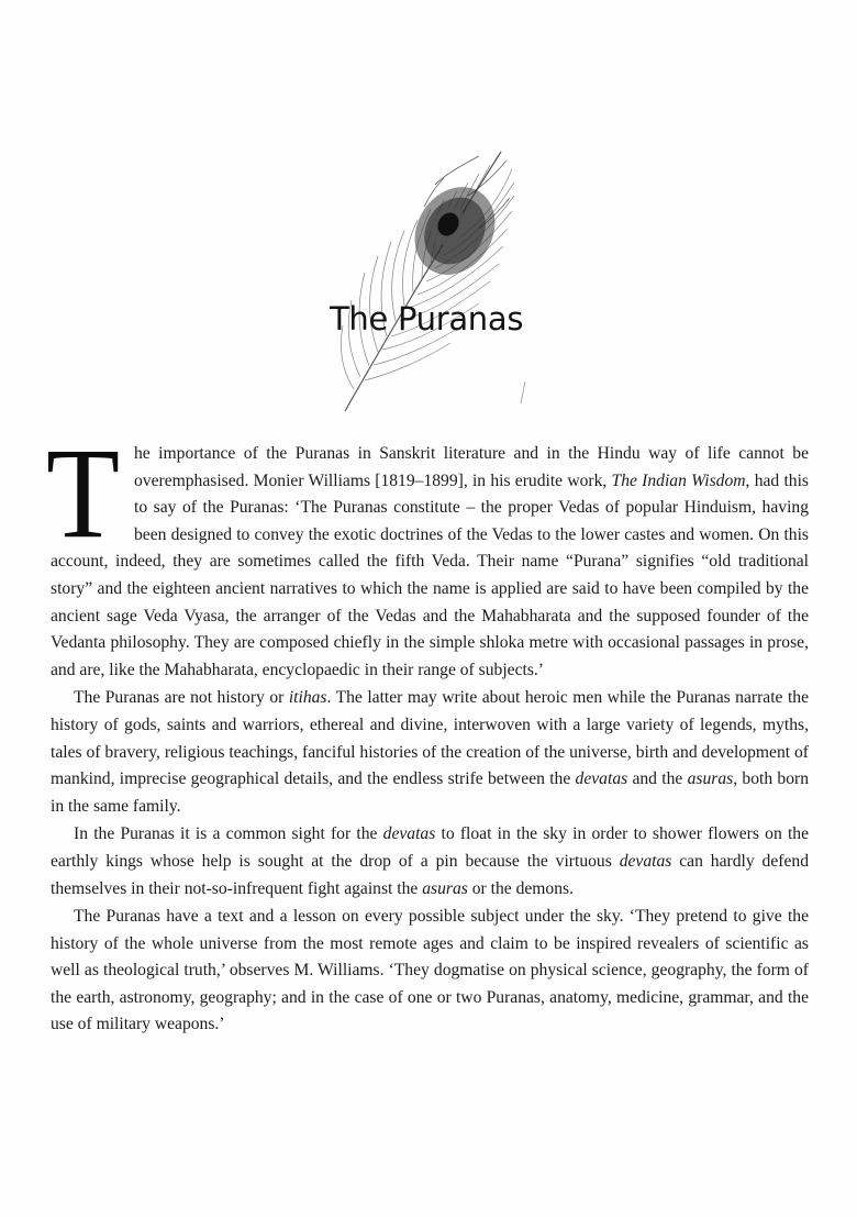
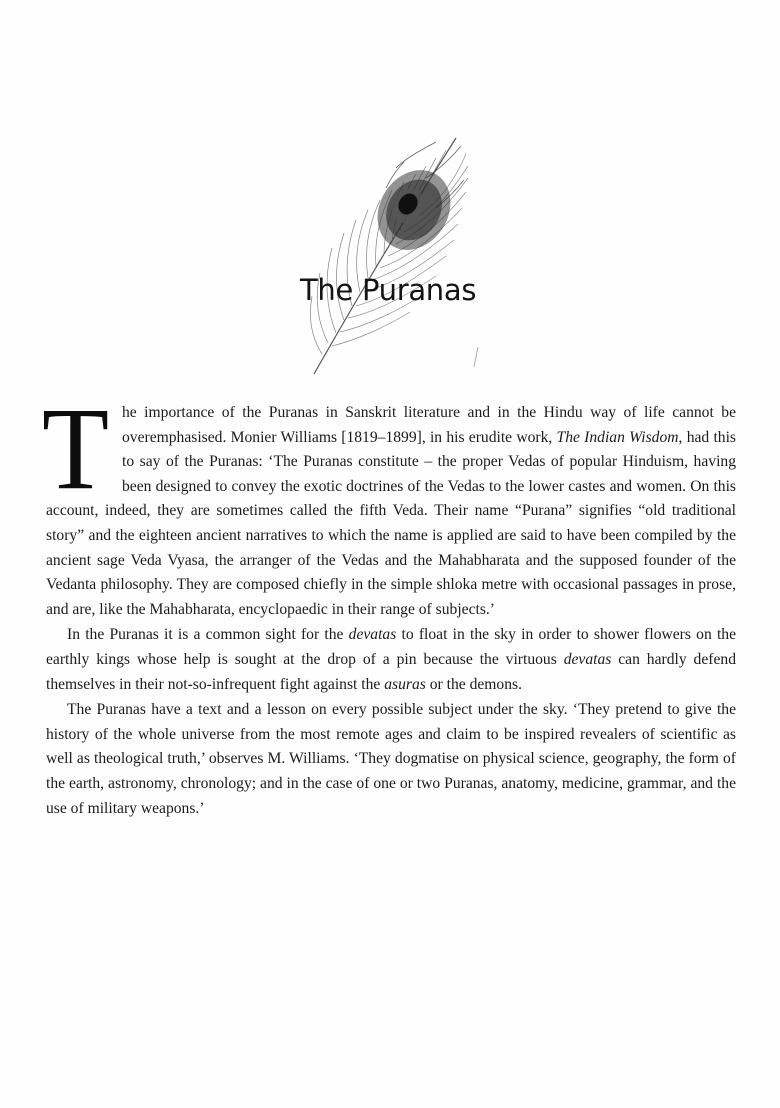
  The Puranas
  T
  he importance of the Puranas in Sanskrit literature and in the Hindu way of life cannot be overemphasised. Monier Williams [1819–1899], in his erudite work, The Indian Wisdom, had this to say of the Puranas: ‘The Puranas constitute – the proper Vedas of popular Hinduism, having been designed to convey the exotic doctrines of the Vedas to the lower castes and women. On this account, indeed, they are sometimes called the fifth Veda. Their name “Purana” signifies “old traditional story” and the eighteen ancient narratives to which the name is applied are said to have been compiled by the ancient sage Veda Vyasa, the arranger of the Vedas and the Mahabharata and the supposed founder of the Vedanta philosophy. They are composed chiefly in the simple shloka metre with occasional passages in prose, and are, like the Mahabharata, encyclopaedic in their range of subjects.’
- The Puranas are not history or itihas. The latter may write about heroic men while the Puranas narrate the history of gods, saints and warriors, ethereal and divine, interwoven with a large variety of legends, myths, tales of bravery, religious teachings, fanciful histories of the creation of the universe, birth and development of mankind, imprecise geographical details, and the endless strife between the devatas and the asuras, both born in the same family.
  In the Puranas it is a common sight for the devatas to float in the sky in order to shower flowers on the earthly kings whose help is sought at the drop of a pin because the virtuous devatas can hardly defend themselves in their not-so-infrequent fight against the asuras or the demons.
- The Puranas have a text and a lesson on every possible subject under the sky. ‘They pretend to give the history of the whole universe from the most remote ages and claim to be inspired revealers of scientific as well as theological truth,’ observes M. Williams. ‘They dogmatise on physical science, geography, the form of the earth, astronomy, geography; and in the case of one or two Puranas, anatomy, medicine, grammar, and the use of military weapons.’
+ The Puranas have a text and a lesson on every possible subject under the sky. ‘They pretend to give the history of the whole universe from the most remote ages and claim to be inspired revealers of scientific as well as theological truth,’ observes M. Williams. ‘They dogmatise on physical science, geography, the form of the earth, astronomy, chronology; and in the case of one or two Puranas, anatomy, medicine, grammar, and the use of military weapons.’
